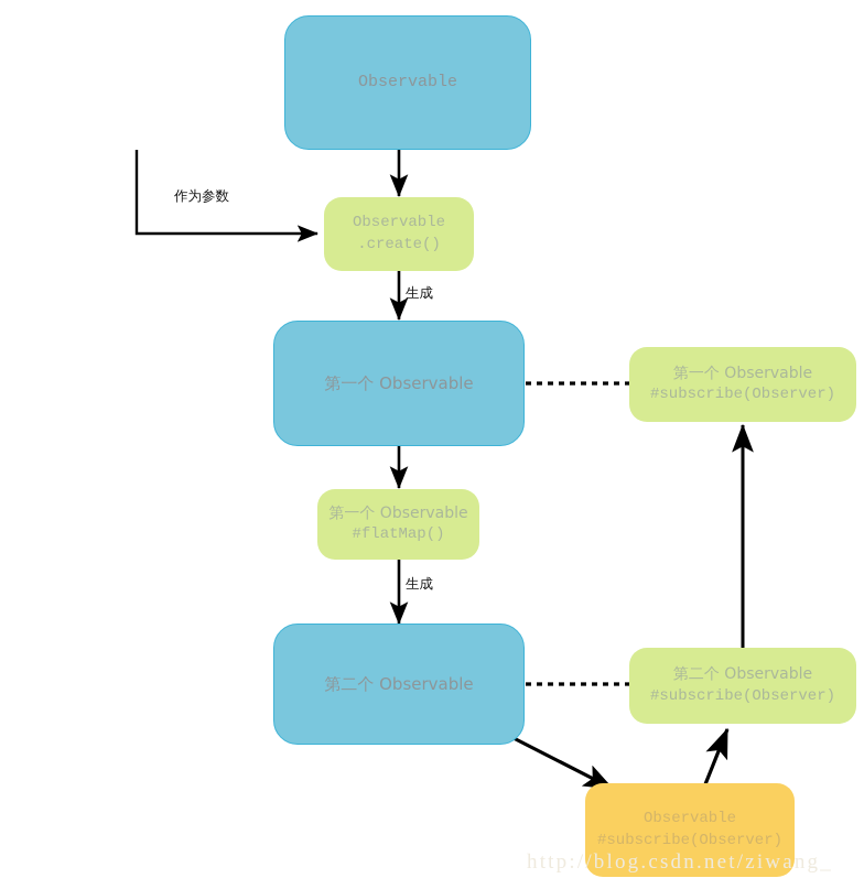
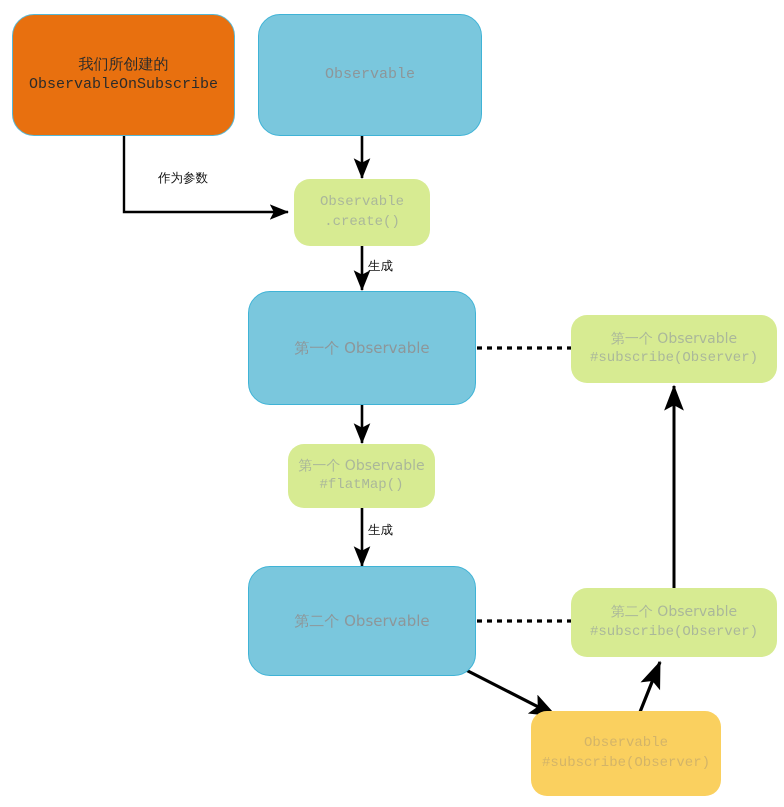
+ 我们所创建的
+ ObservableOnSubscribe
  Observable
  Observable
  .create()
  第一个 Observable
  第一个 Observable
  #subscribe(Observer)
  第一个 Observable
  #flatMap()
  第二个 Observable
  第二个 Observable
  #subscribe(Observer)
  Observable
  #subscribe(Observer)
  作为参数
  生成
  生成
- http://blog.csdn.net/ziwang_
